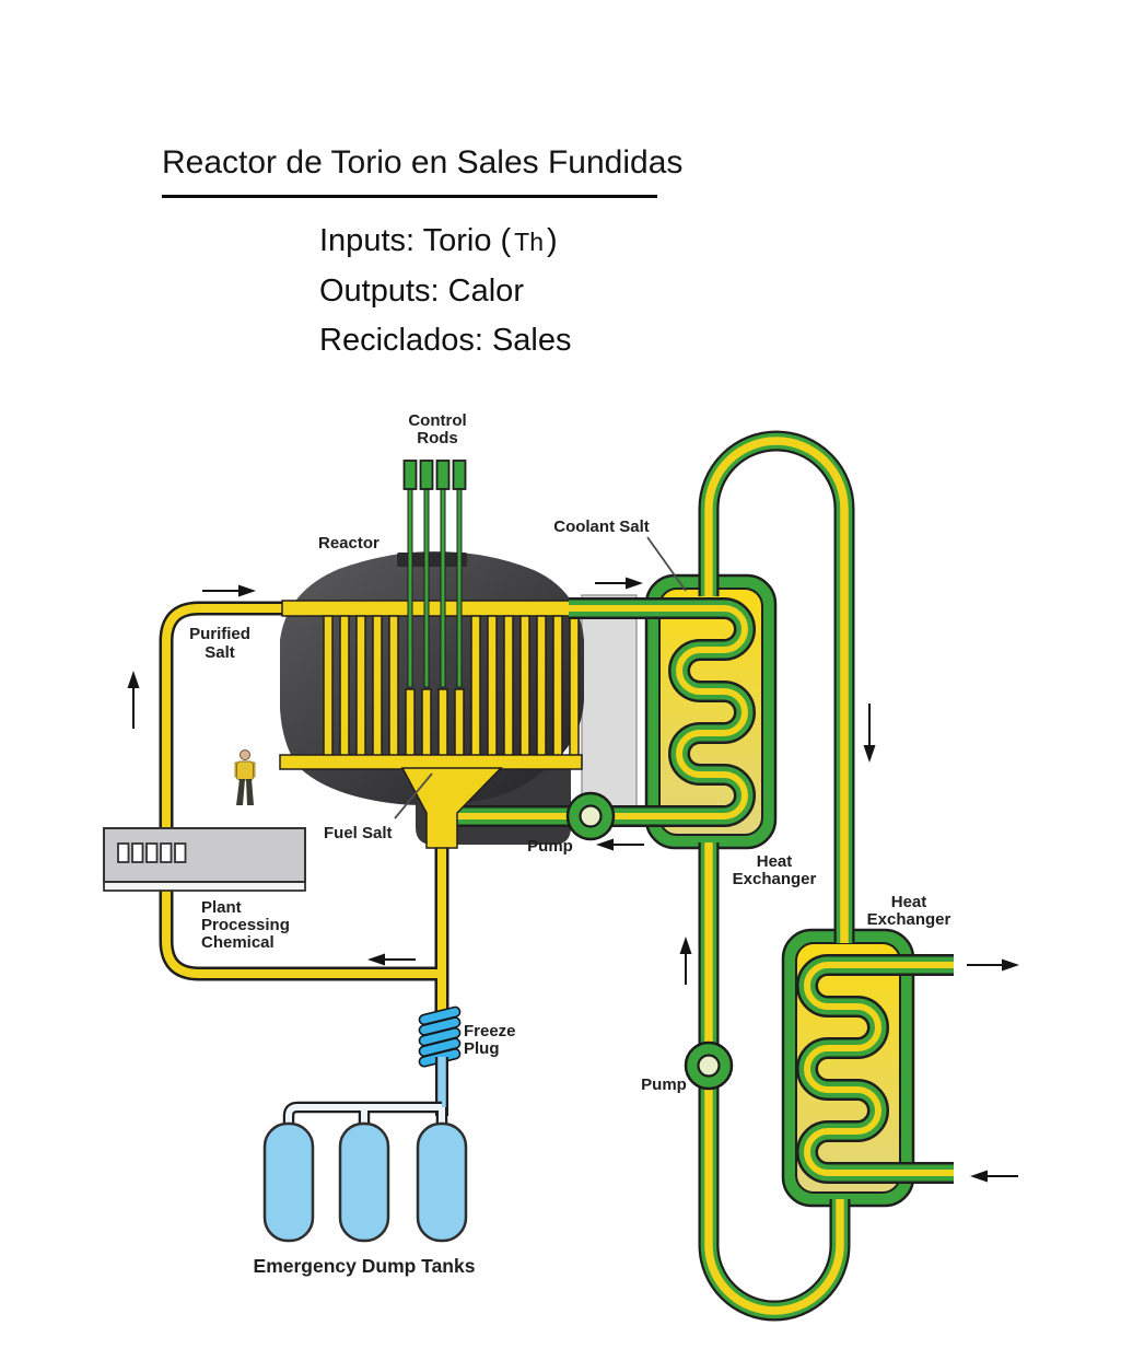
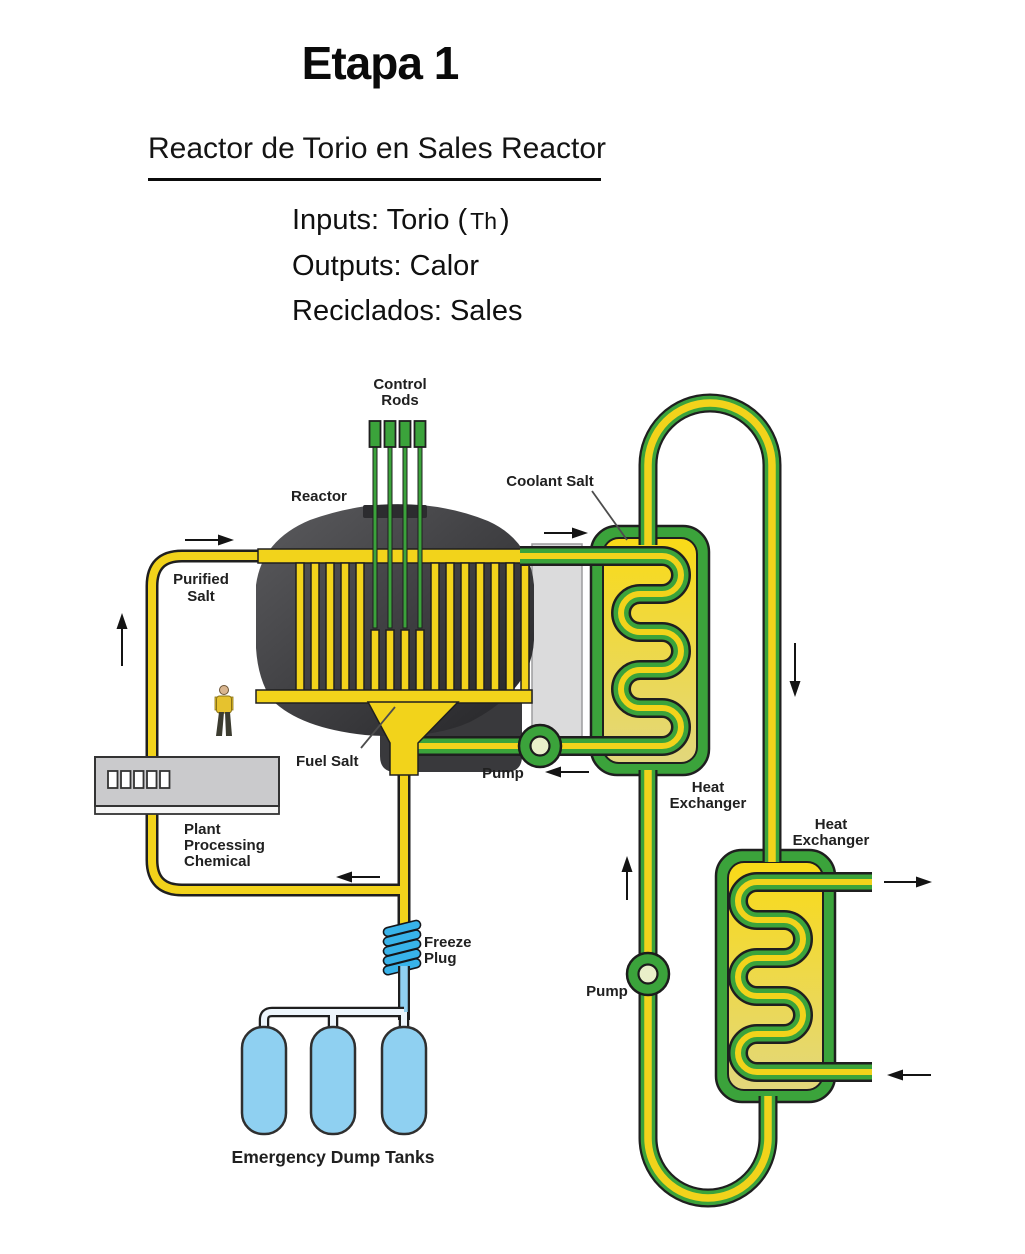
+ Etapa 1
- Reactor de Torio en Sales Fundidas
+ Reactor de Torio en Sales Reactor
  Inputs: Torio (Th)
  Outputs: Calor
  Reciclados: Sales
  Control
  Rods
  Reactor
  Coolant Salt
  Purified
  Salt
  Fuel Salt
  Pump
  Plant
  Processing
  Chemical
  Heat
  Exchanger
  Heat
  Exchanger
  Freeze
  Plug
  Pump
  Emergency Dump Tanks
